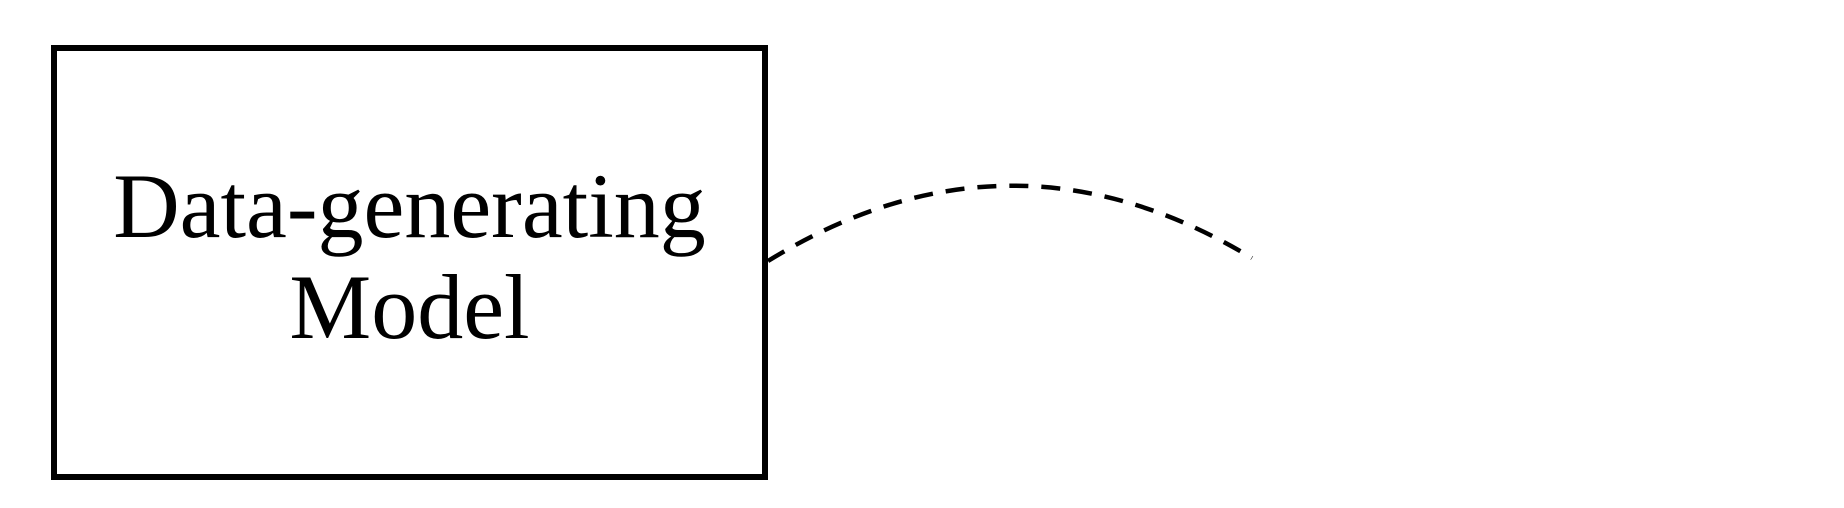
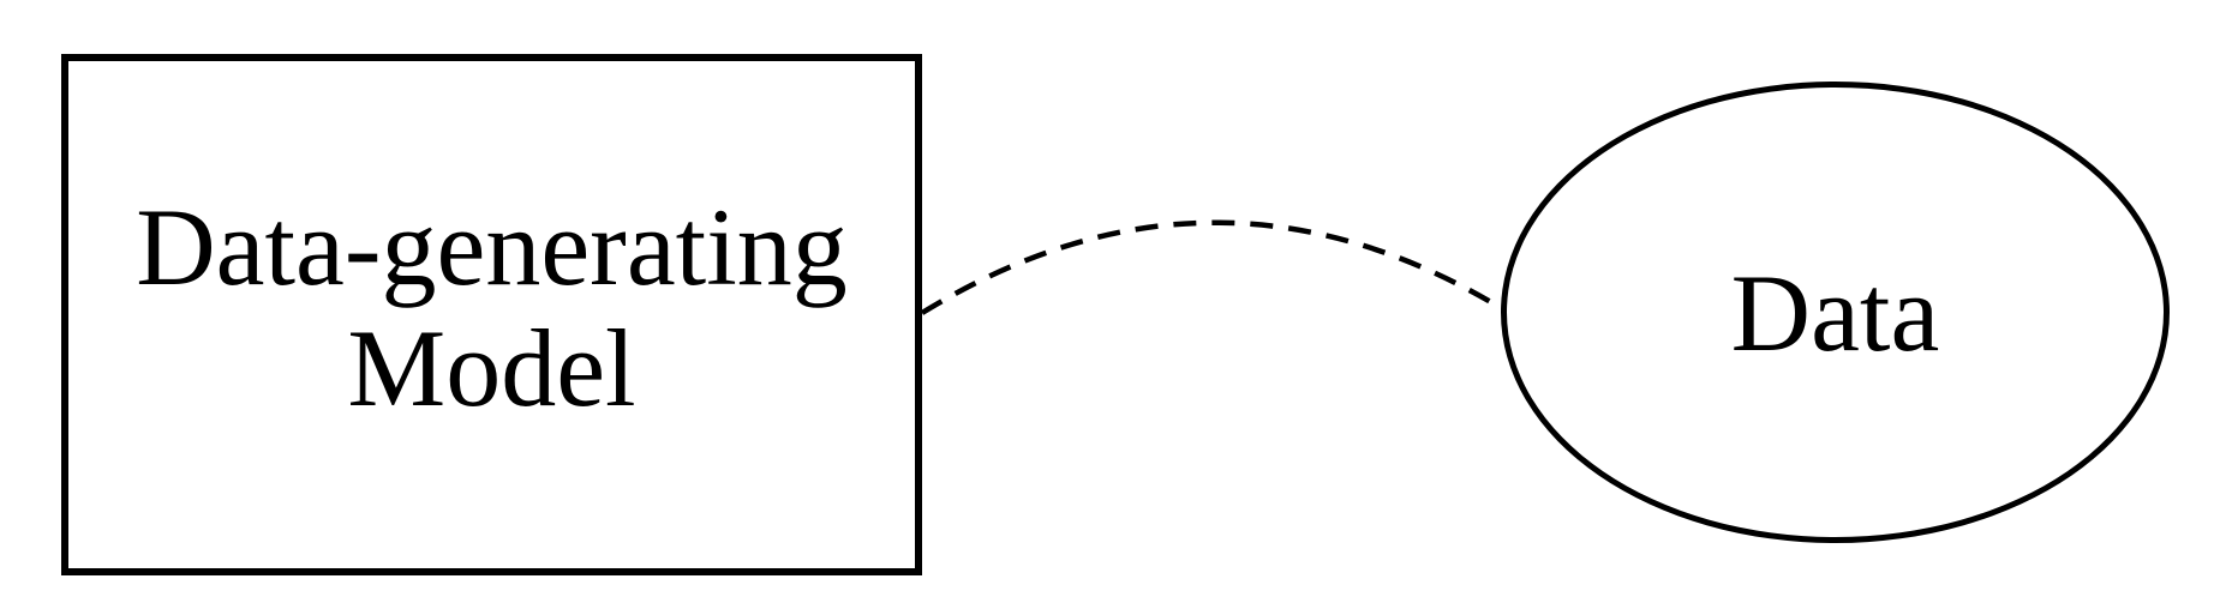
  Data-generating
  Model
+ Data
